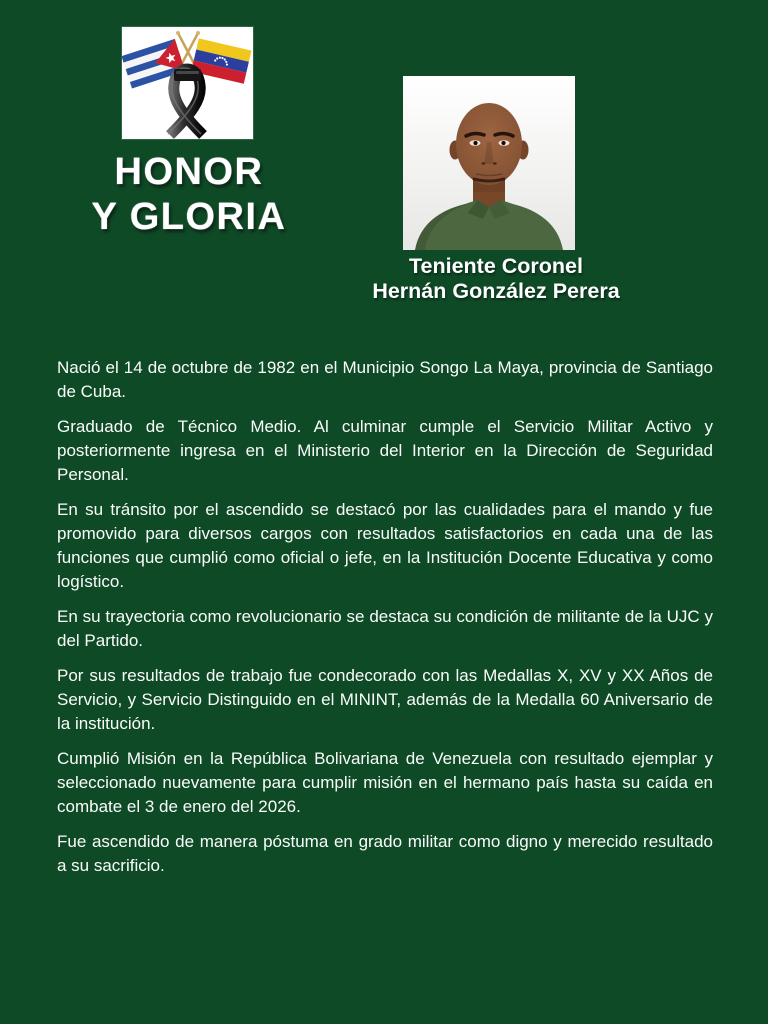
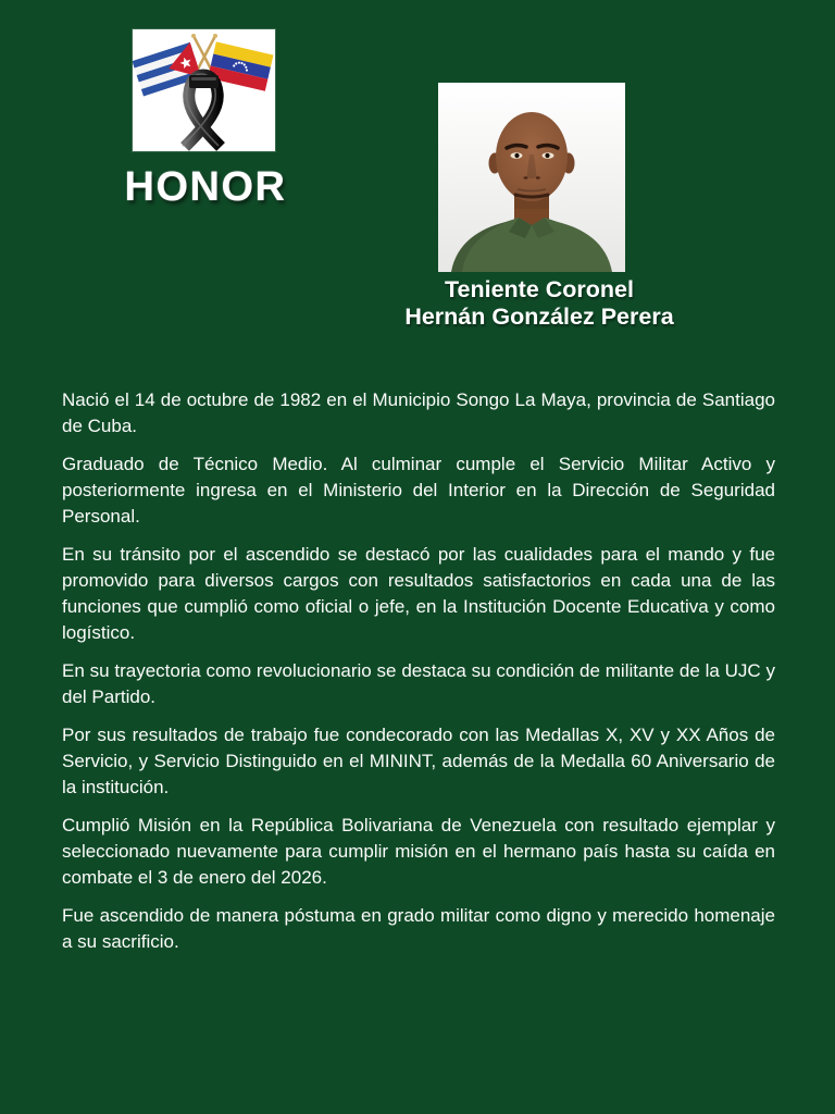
  HONOR
- Y GLORIA
  Teniente Coronel
  Hernán González Perera
  Nació el 14 de octubre de 1982 en el Municipio Songo La Maya, provincia de Santiago de Cuba.
  Graduado de Técnico Medio. Al culminar cumple el Servicio Militar Activo y posteriormente ingresa en el Ministerio del Interior en la Dirección de Seguridad Personal.
  En su tránsito por el ascendido se destacó por las cualidades para el mando y fue promovido para diversos cargos con resultados satisfactorios en cada una de las funciones que cumplió como oficial o jefe, en la Institución Docente Educativa y como logístico.
  En su trayectoria como revolucionario se destaca su condición de militante de la UJC y del Partido.
  Por sus resultados de trabajo fue condecorado con las Medallas X, XV y XX Años de Servicio, y Servicio Distinguido en el MININT, además de la Medalla 60 Aniversario de la institución.
  Cumplió Misión en la República Bolivariana de Venezuela con resultado ejemplar y seleccionado nuevamente para cumplir misión en el hermano país hasta su caída en combate el 3 de enero del 2026.
- Fue ascendido de manera póstuma en grado militar como digno y merecido resultado a su sacrificio.
+ Fue ascendido de manera póstuma en grado militar como digno y merecido homenaje a su sacrificio.
